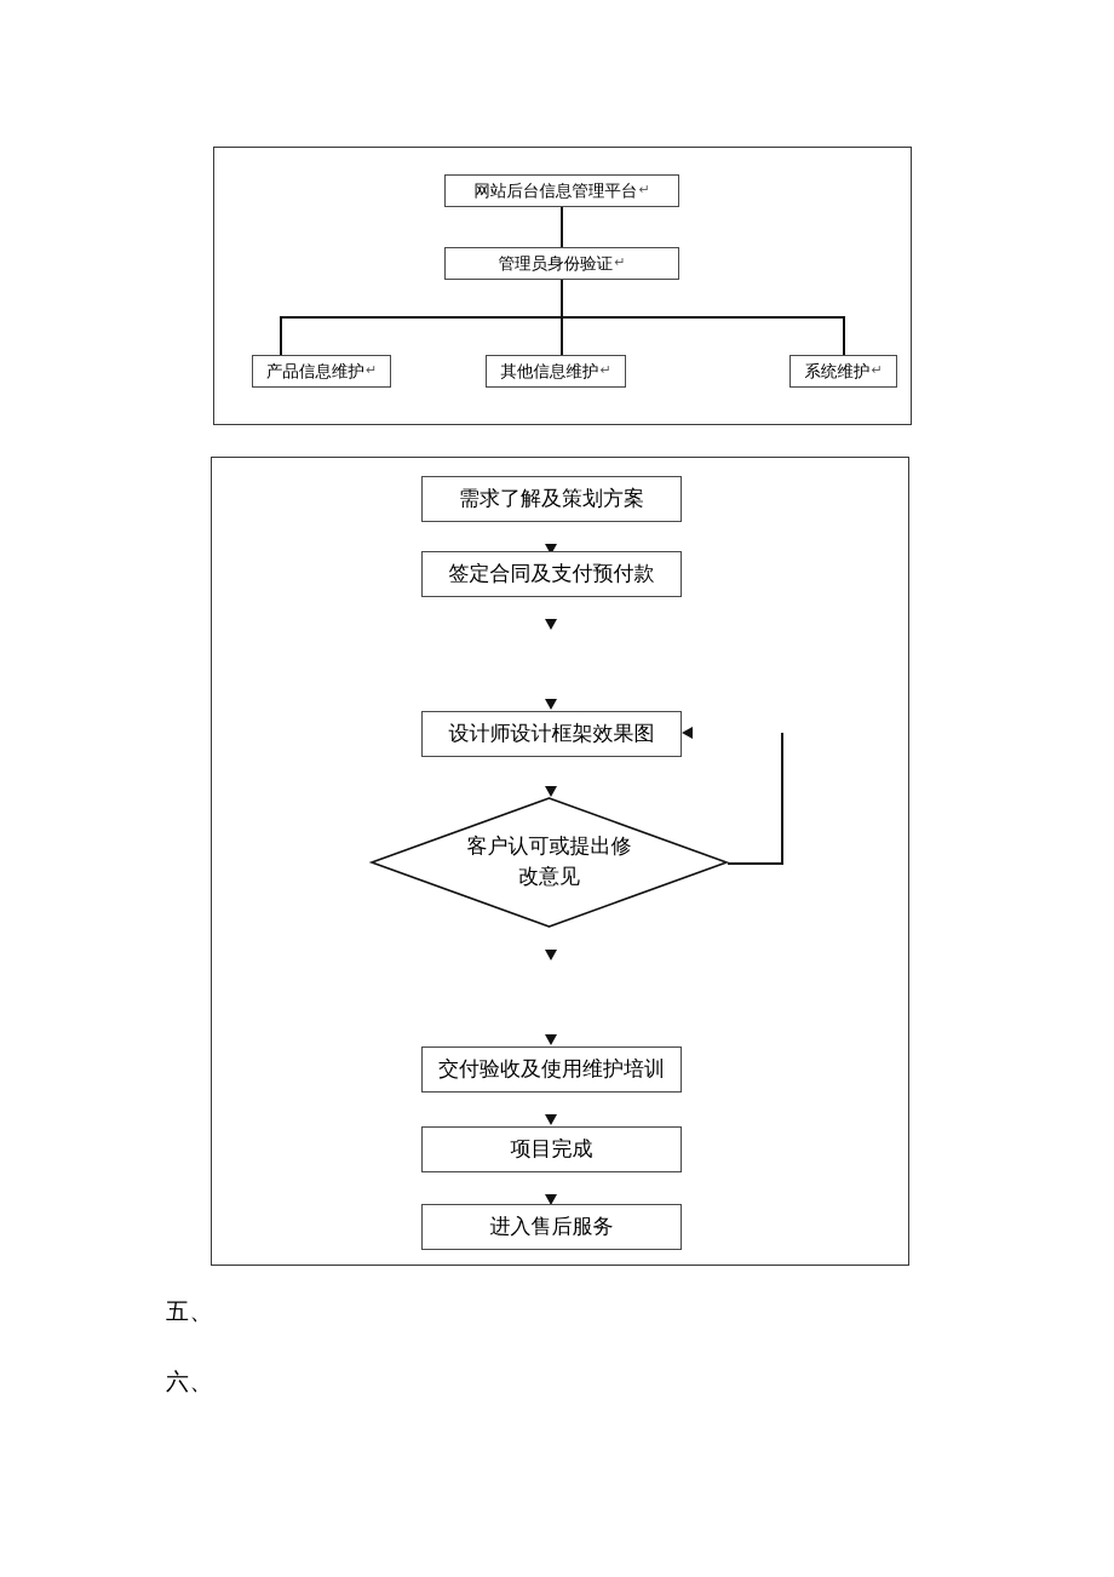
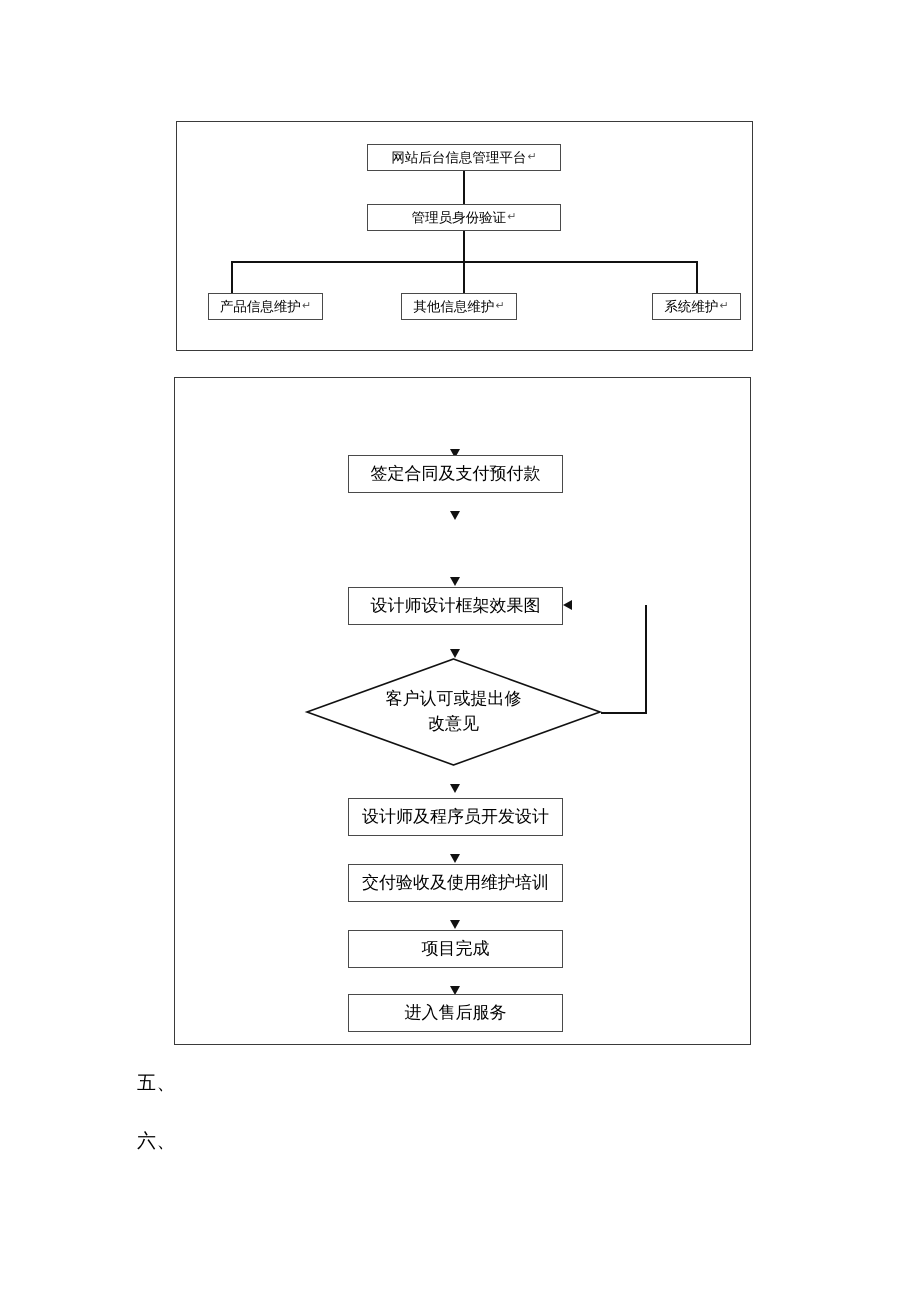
  网站后台信息管理平台
  ↵
  管理员身份验证
  ↵
  产品信息维护
  ↵
  其他信息维护
  ↵
  系统维护
  ↵
- 需求了解及策划方案
  签定合同及支付预付款
  设计师设计框架效果图
  客户认可或提出修
  改意见
+ 设计师及程序员开发设计
  交付验收及使用维护培训
  项目完成
  进入售后服务
  五、
  六、
